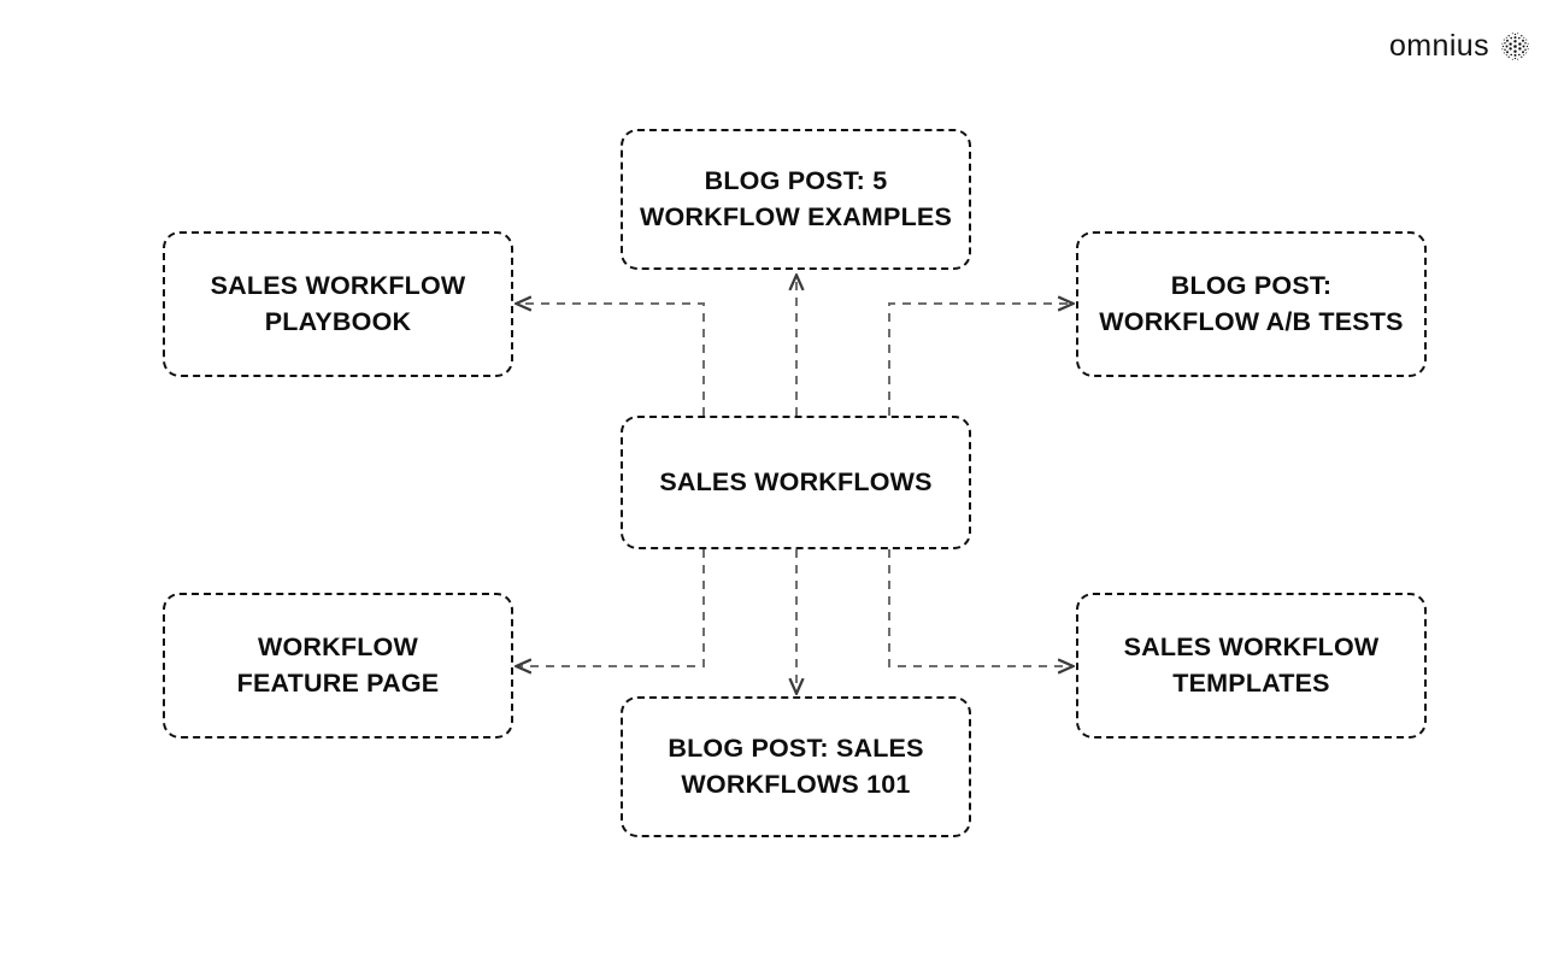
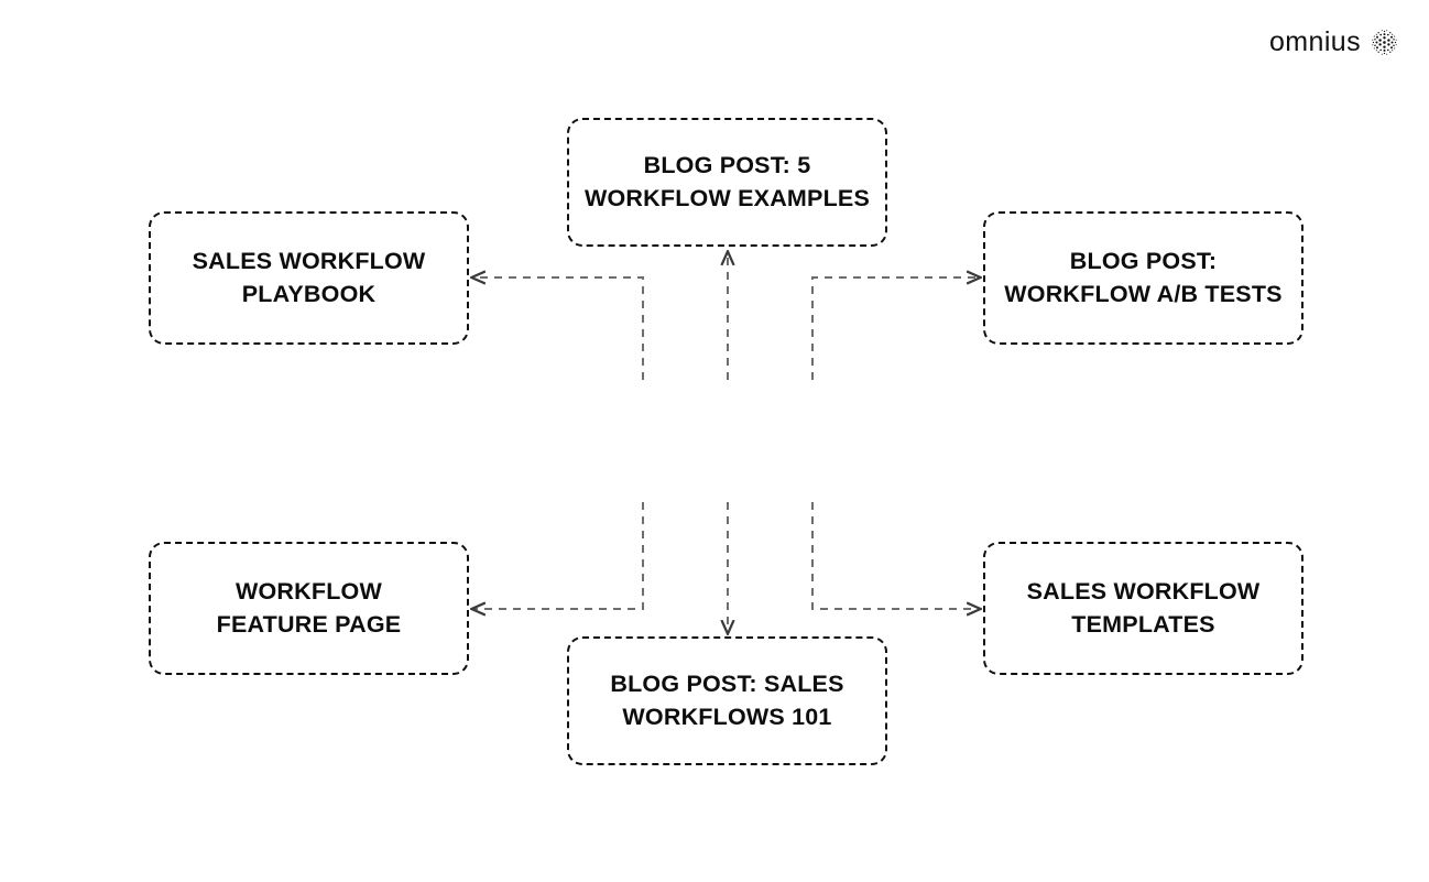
  omnius
  BLOG POST: 5
  WORKFLOW EXAMPLES
  SALES WORKFLOW
  PLAYBOOK
  BLOG POST:
  WORKFLOW A/B TESTS
- SALES WORKFLOWS
  WORKFLOW
  FEATURE PAGE
  SALES WORKFLOW
  TEMPLATES
  BLOG POST: SALES
  WORKFLOWS 101
